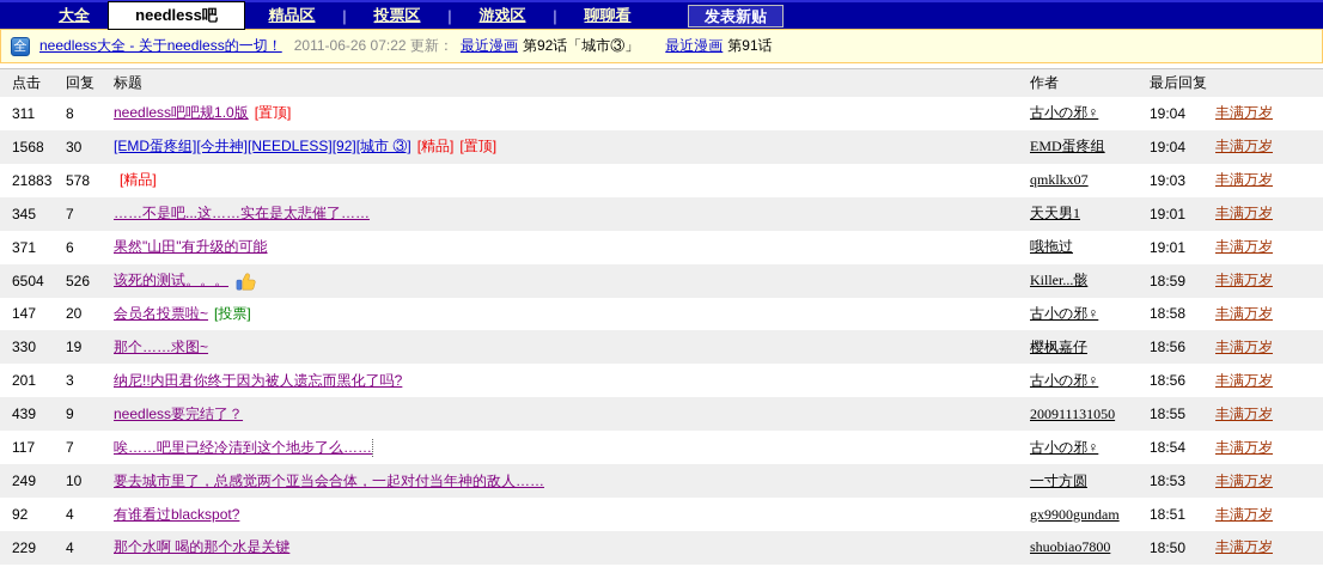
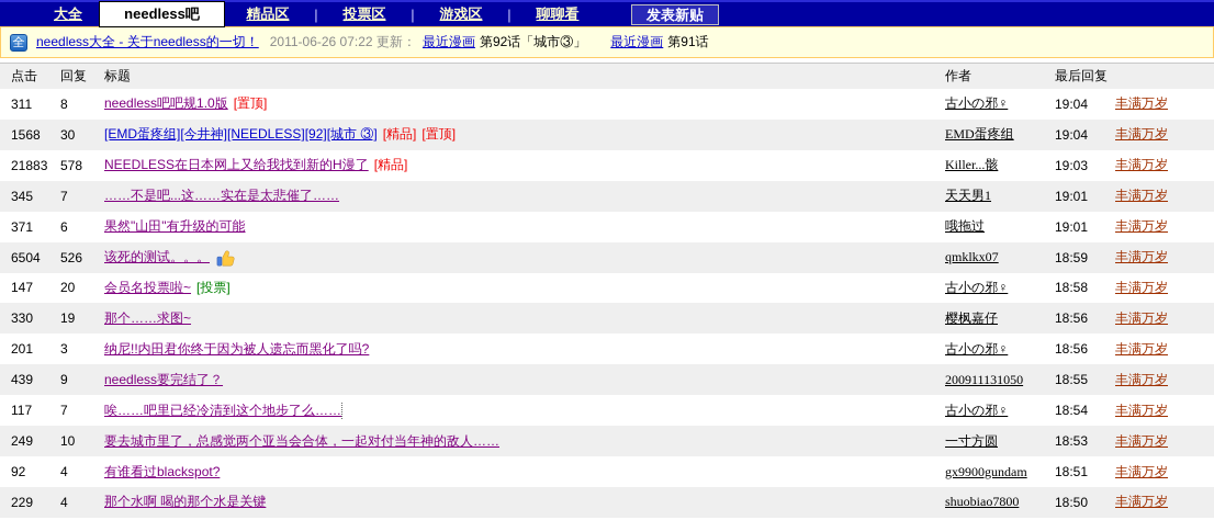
  大全
  needless吧
  精品区
  |
  投票区
  |
  游戏区
  |
  聊聊看
  发表新贴
  全
  needless大全 - 关于needless的一切！
  2011-06-26 07:22 更新：
  最近漫画
  第92话「城市③」
  最近漫画
  第91话
  点击
  回复
  标题
  作者
  最后回复
  311
  8
  needless吧吧规1.0版
  [置顶]
  古小の邪♀
  19:04
  丰满万岁
  1568
  30
  [EMD蛋疼组][今井神][NEEDLESS][92][城市 ③]
  [精品]
  [置顶]
  EMD蛋疼组
  19:04
  丰满万岁
  21883
  578
+ NEEDLESS在日本网上又给我找到新的H漫了
  [精品]
- qmklkx07
+ Killer...骸
  19:03
  丰满万岁
  345
  7
  ……不是吧...这……实在是太悲催了……
  天天男1
  19:01
  丰满万岁
  371
  6
  果然"山田"有升级的可能
  哦拖过
  19:01
  丰满万岁
  6504
  526
  该死的测试。。。
- Killer...骸
+ qmklkx07
  18:59
  丰满万岁
  147
  20
  会员名投票啦~
  [投票]
  古小の邪♀
  18:58
  丰满万岁
  330
  19
  那个……求图~
  樱枫嘉仔
  18:56
  丰满万岁
  201
  3
  纳尼!!内田君你终于因为被人遗忘而黑化了吗?
  古小の邪♀
  18:56
  丰满万岁
  439
  9
  needless要完结了？
  200911131050
  18:55
  丰满万岁
  117
  7
  唉……吧里已经冷清到这个地步了么……
  古小の邪♀
  18:54
  丰满万岁
  249
  10
  要去城市里了，总感觉两个亚当会合体，一起对付当年神的敌人……
  一寸方圆
  18:53
  丰满万岁
  92
  4
  有谁看过blackspot?
  gx9900gundam
  18:51
  丰满万岁
  229
  4
  那个水啊 喝的那个水是关键
  shuobiao7800
  18:50
  丰满万岁
